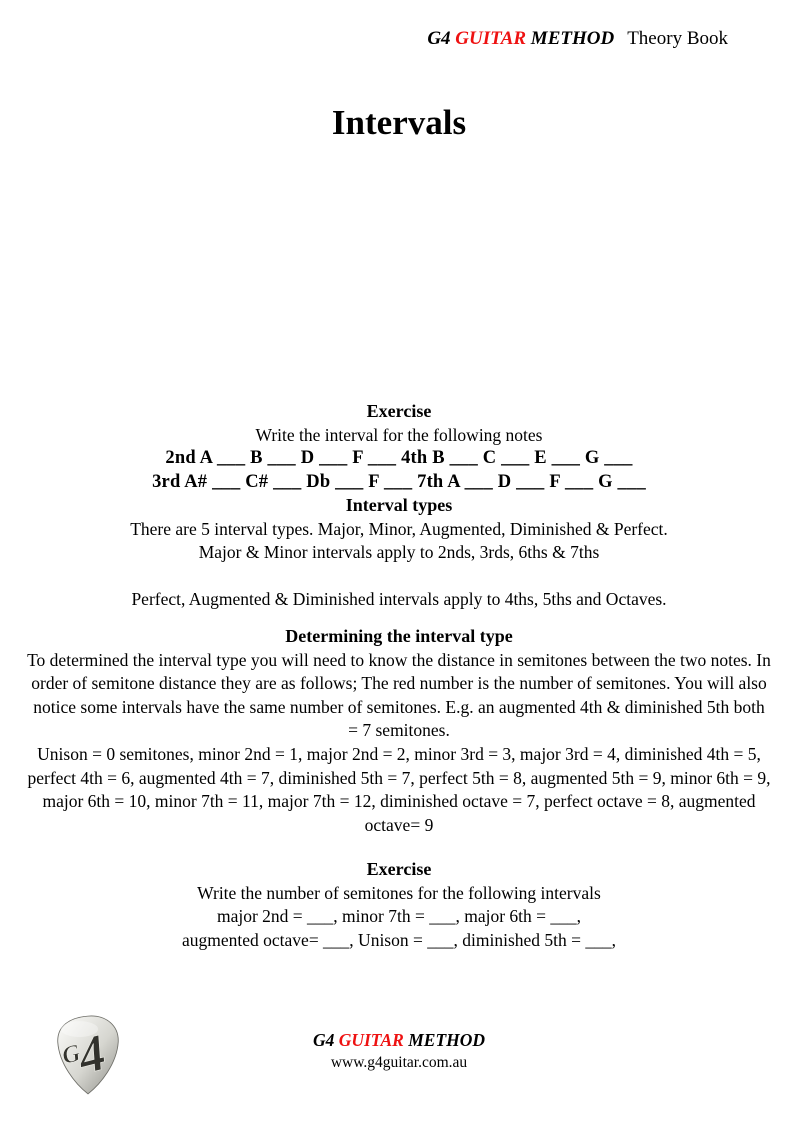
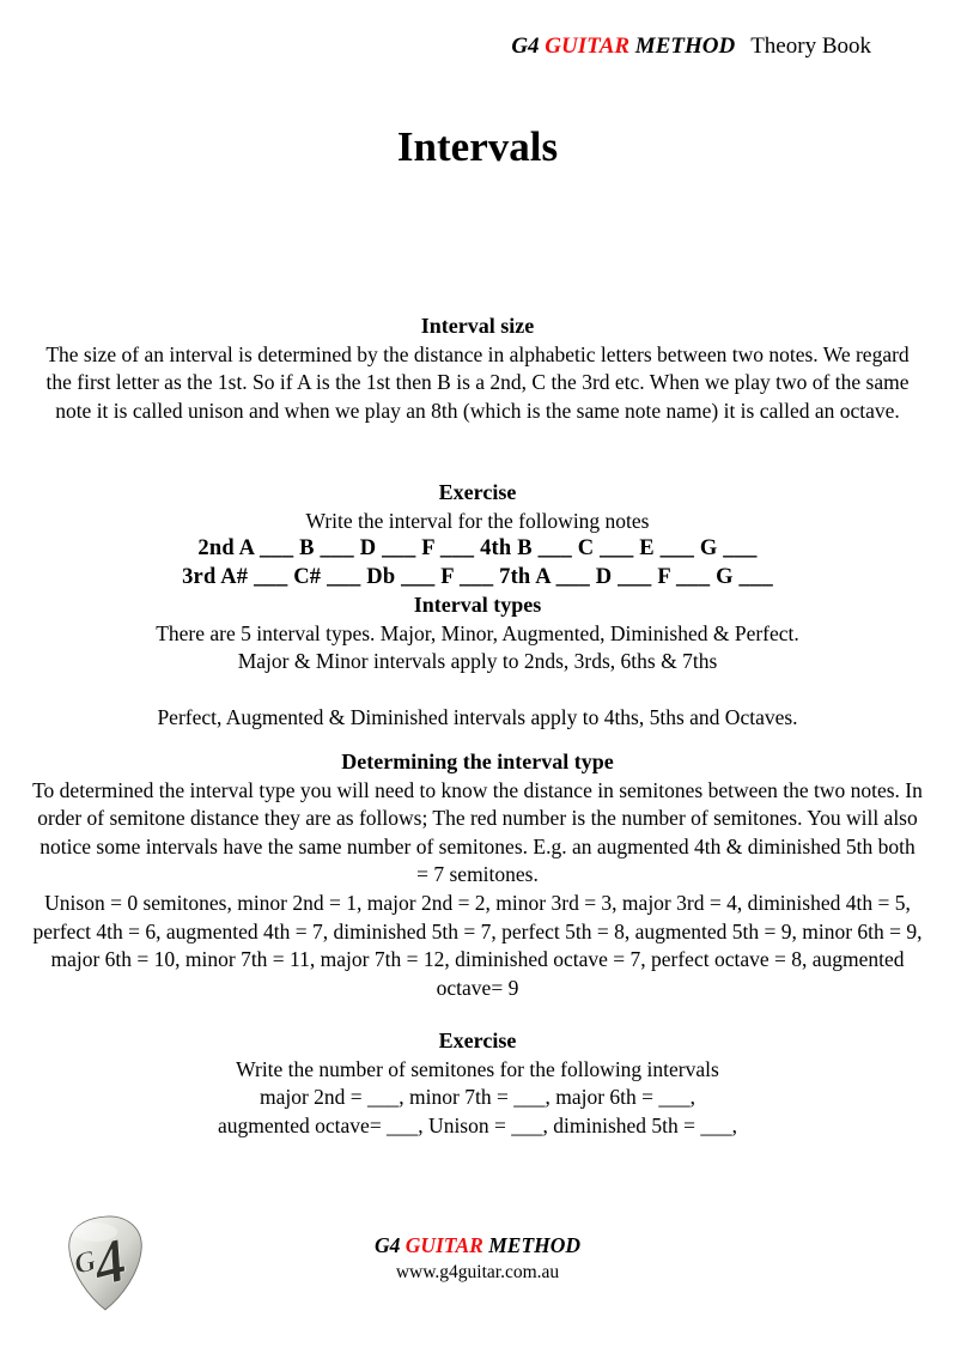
  G4 GUITAR METHOD Theory Book
  Intervals
+ Interval size
+ The size of an interval is determined by the distance in alphabetic letters between two notes. We regard the first letter as the 1st. So if A is the 1st then B is a 2nd, C the 3rd etc. When we play two of the same note it is called unison and when we play an 8th (which is the same note name) it is called an octave.
  Exercise
  Write the interval for the following notes
  2nd A ___ B ___ D ___ F ___ 4th B ___ C ___ E ___ G ___
  3rd A# ___ C# ___ Db ___ F ___ 7th A ___ D ___ F ___ G ___
  Interval types
  There are 5 interval types. Major, Minor, Augmented, Diminished & Perfect.
  Major & Minor intervals apply to 2nds, 3rds, 6ths & 7ths
  Perfect, Augmented & Diminished intervals apply to 4ths, 5ths and Octaves.
  Determining the interval type
  To determined the interval type you will need to know the distance in semitones between the two notes. In order of semitone distance they are as follows; The red number is the number of semitones. You will also notice some intervals have the same number of semitones. E.g. an augmented 4th & diminished 5th both = 7 semitones.
  Unison = 0 semitones, minor 2nd = 1, major 2nd = 2, minor 3rd = 3, major 3rd = 4, diminished 4th = 5, perfect 4th = 6, augmented 4th = 7, diminished 5th = 7, perfect 5th = 8, augmented 5th = 9, minor 6th = 9, major 6th = 10, minor 7th = 11, major 7th = 12, diminished octave = 7, perfect octave = 8, augmented octave= 9
  Exercise
  Write the number of semitones for the following intervals
  major 2nd = ___, minor 7th = ___, major 6th = ___,
  augmented octave= ___, Unison = ___, diminished 5th = ___,
  G4 GUITAR METHOD
  www.g4guitar.com.au
